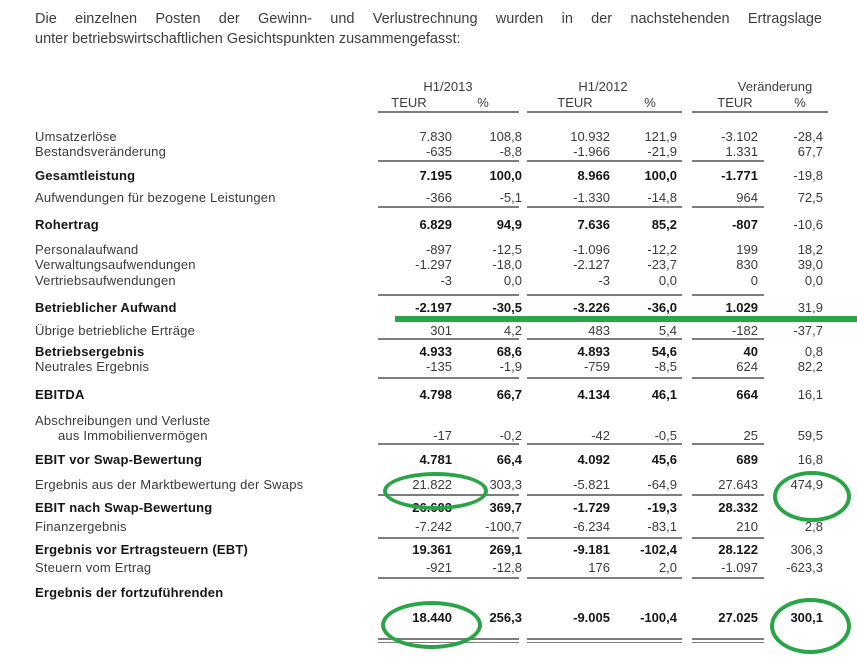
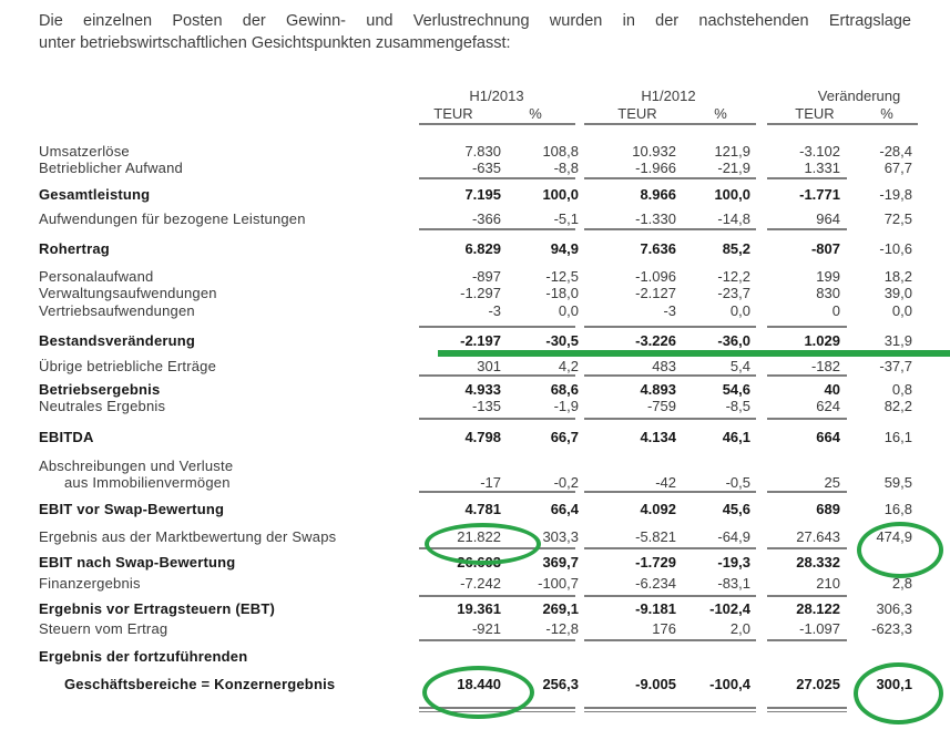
  Die einzelnen Posten der Gewinn- und Verlustrechnung wurden in der nachstehenden Ertragslage
  unter betriebswirtschaftlichen Gesichtspunkten zusammengefasst:
  H1/2013
  TEUR
  %
  H1/2012
  TEUR
  %
  Veränderung
  TEUR
  %
  Umsatzerlöse
  7.830
  108,8
  10.932
  121,9
  -3.102
  -28,4
- Bestandsveränderung
+ Betrieblicher Aufwand
  -635
  -8,8
  -1.966
  -21,9
  1.331
  67,7
  Gesamtleistung
  7.195
  100,0
  8.966
  100,0
  -1.771
  -19,8
  Aufwendungen für bezogene Leistungen
  -366
  -5,1
  -1.330
  -14,8
  964
  72,5
  Rohertrag
  6.829
  94,9
  7.636
  85,2
  -807
  -10,6
  Personalaufwand
  -897
  -12,5
  -1.096
  -12,2
  199
  18,2
  Verwaltungsaufwendungen
  -1.297
  -18,0
  -2.127
  -23,7
  830
  39,0
  Vertriebsaufwendungen
  -3
  0,0
  -3
  0,0
  0
  0,0
- Betrieblicher Aufwand
+ Bestandsveränderung
  -2.197
  -30,5
  -3.226
  -36,0
  1.029
  31,9
  Übrige betriebliche Erträge
  301
  4,2
  483
  5,4
  -182
  -37,7
  Betriebsergebnis
  4.933
  68,6
  4.893
  54,6
  40
  0,8
  Neutrales Ergebnis
  -135
  -1,9
  -759
  -8,5
  624
  82,2
  EBITDA
  4.798
  66,7
  4.134
  46,1
  664
  16,1
  Abschreibungen und Verluste
  aus Immobilienvermögen
  -17
  -0,2
  -42
  -0,5
  25
  59,5
  EBIT vor Swap-Bewertung
  4.781
  66,4
  4.092
  45,6
  689
  16,8
  Ergebnis aus der Marktbewertung der Swaps
  21.822
  303,3
  -5.821
  -64,9
  27.643
  474,9
  EBIT nach Swap-Bewertung
  26.603
  369,7
  -1.729
  -19,3
  28.332
  Finanzergebnis
  -7.242
  -100,7
  -6.234
  -83,1
  210
  2,8
  Ergebnis vor Ertragsteuern (EBT)
  19.361
  269,1
  -9.181
  -102,4
  28.122
  306,3
  Steuern vom Ertrag
  -921
  -12,8
  176
  2,0
  -1.097
  -623,3
  Ergebnis der fortzuführenden
+ Geschäftsbereiche = Konzernergebnis
  18.440
  256,3
  -9.005
  -100,4
  27.025
  300,1
